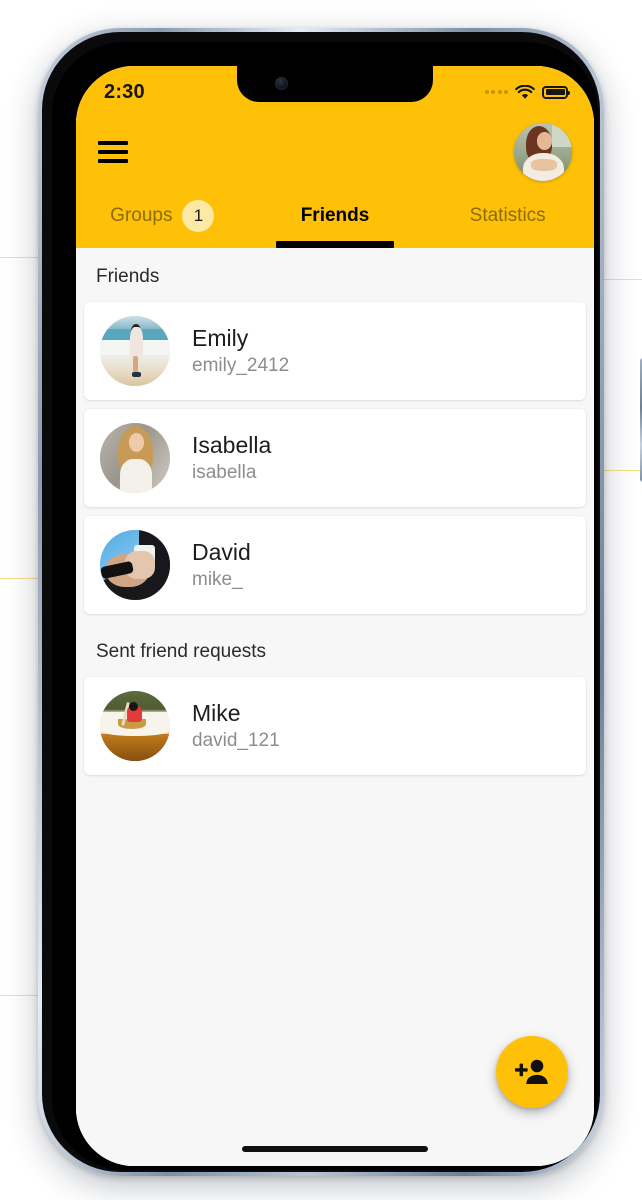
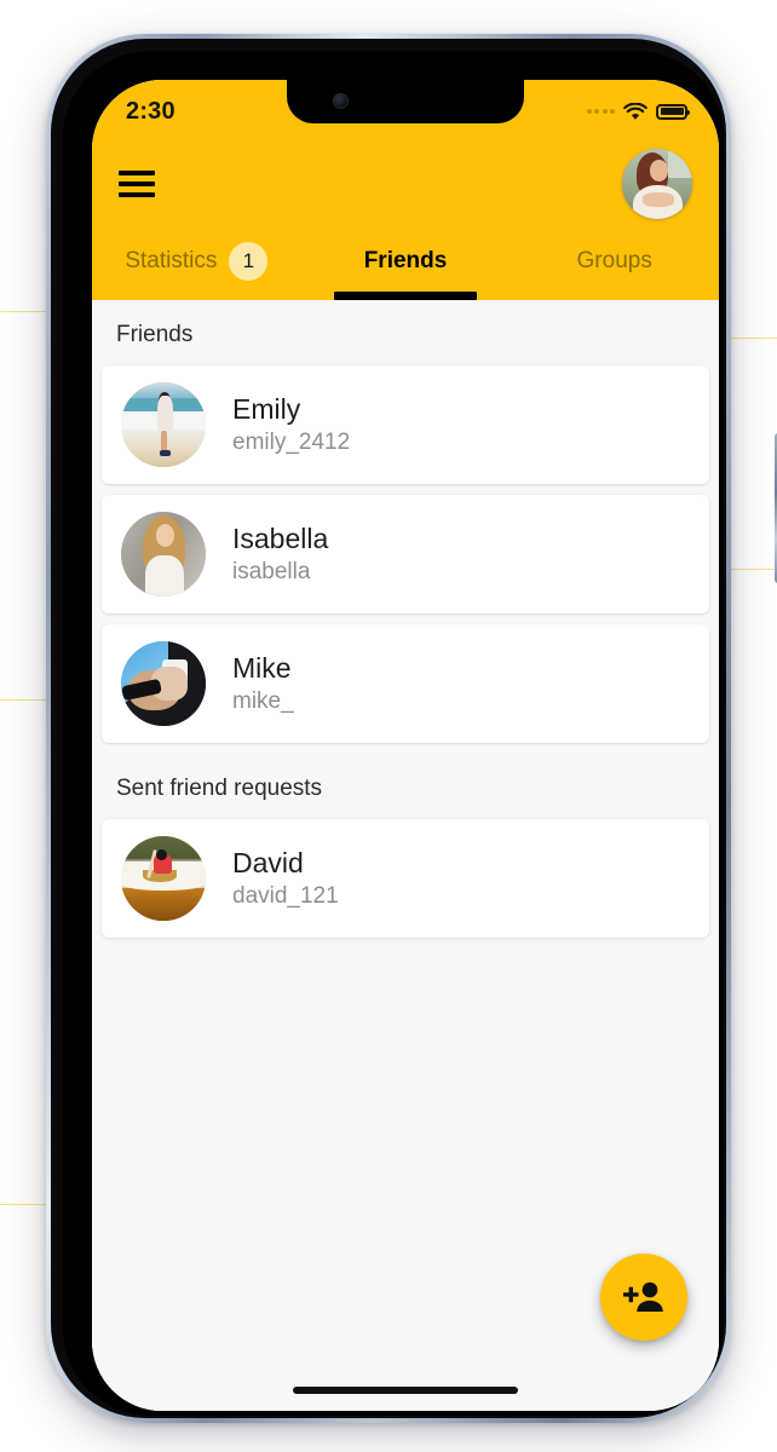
  2:30
- Groups
+ Statistics
  1
  Friends
- Statistics
+ Groups
  Friends
  Emily
  emily_2412
  Isabella
  isabella
- David
+ Mike
  mike_
  Sent friend requests
- Mike
+ David
  david_121
